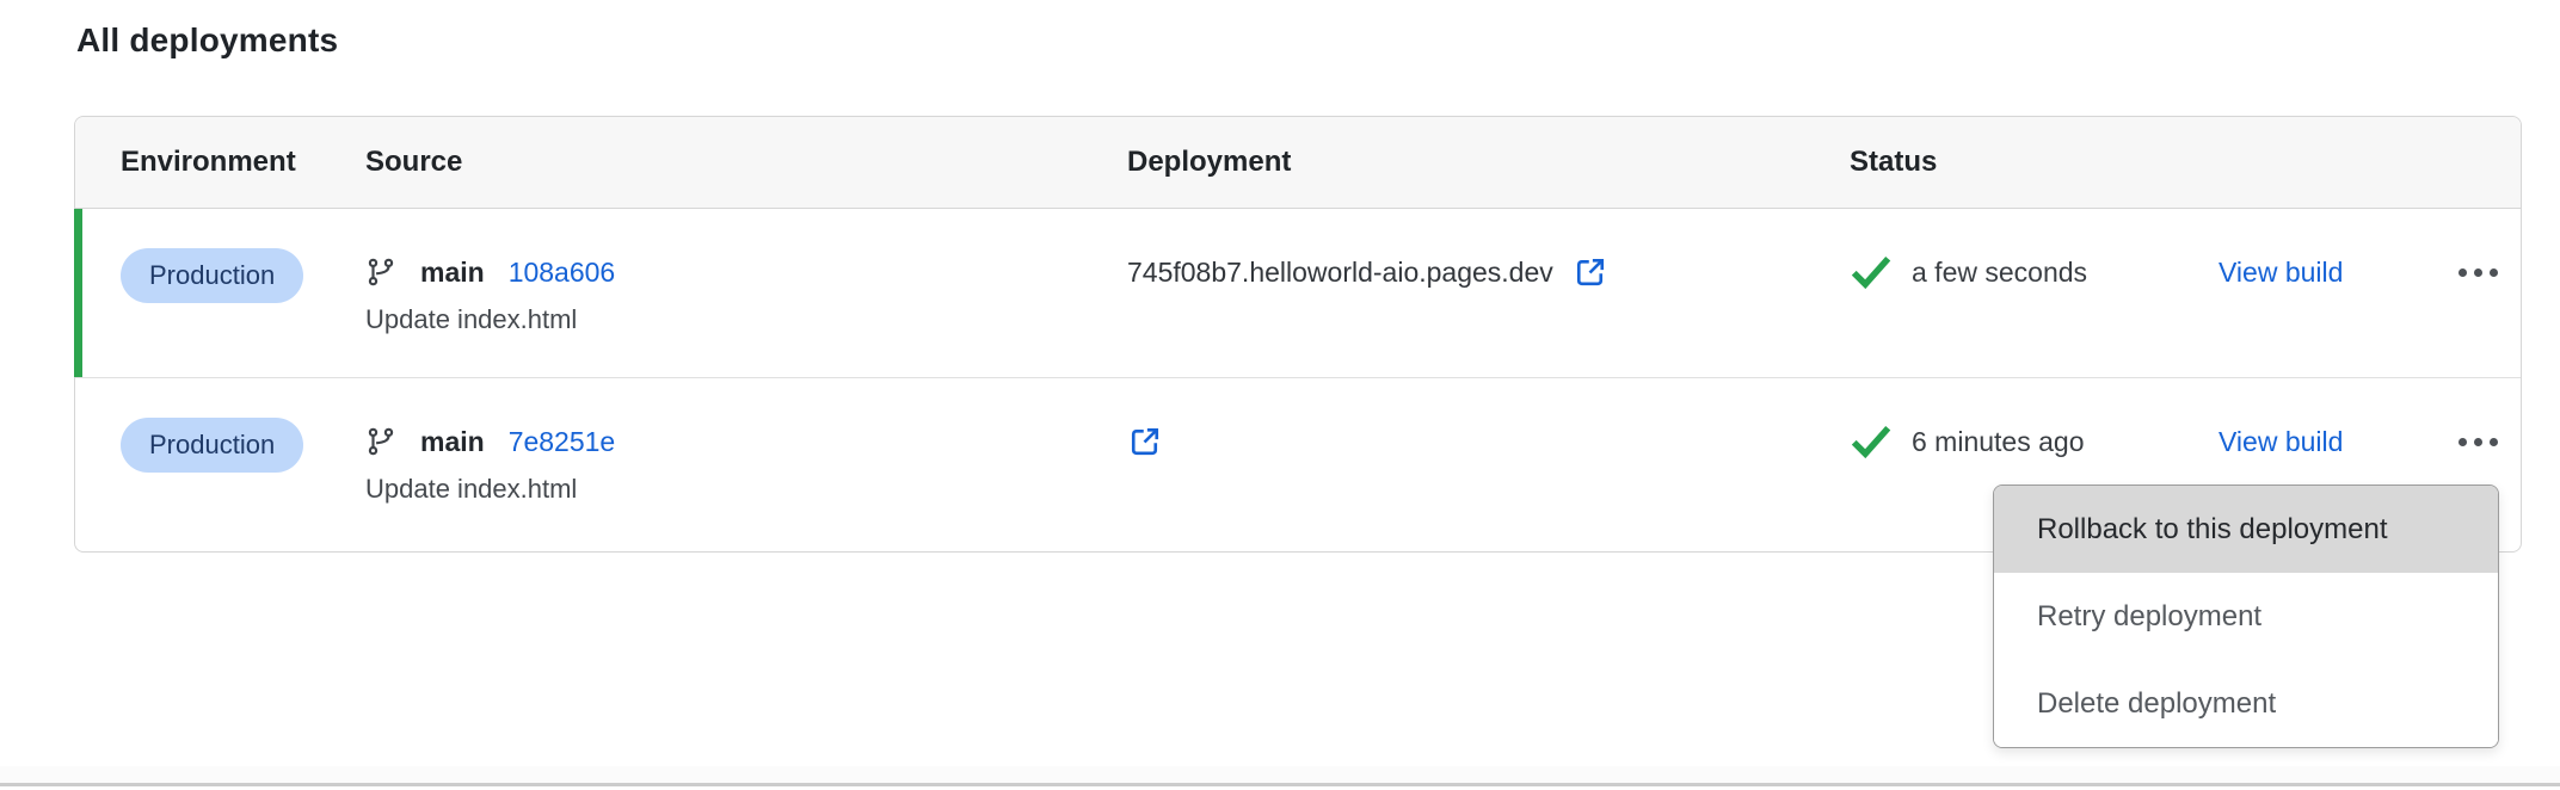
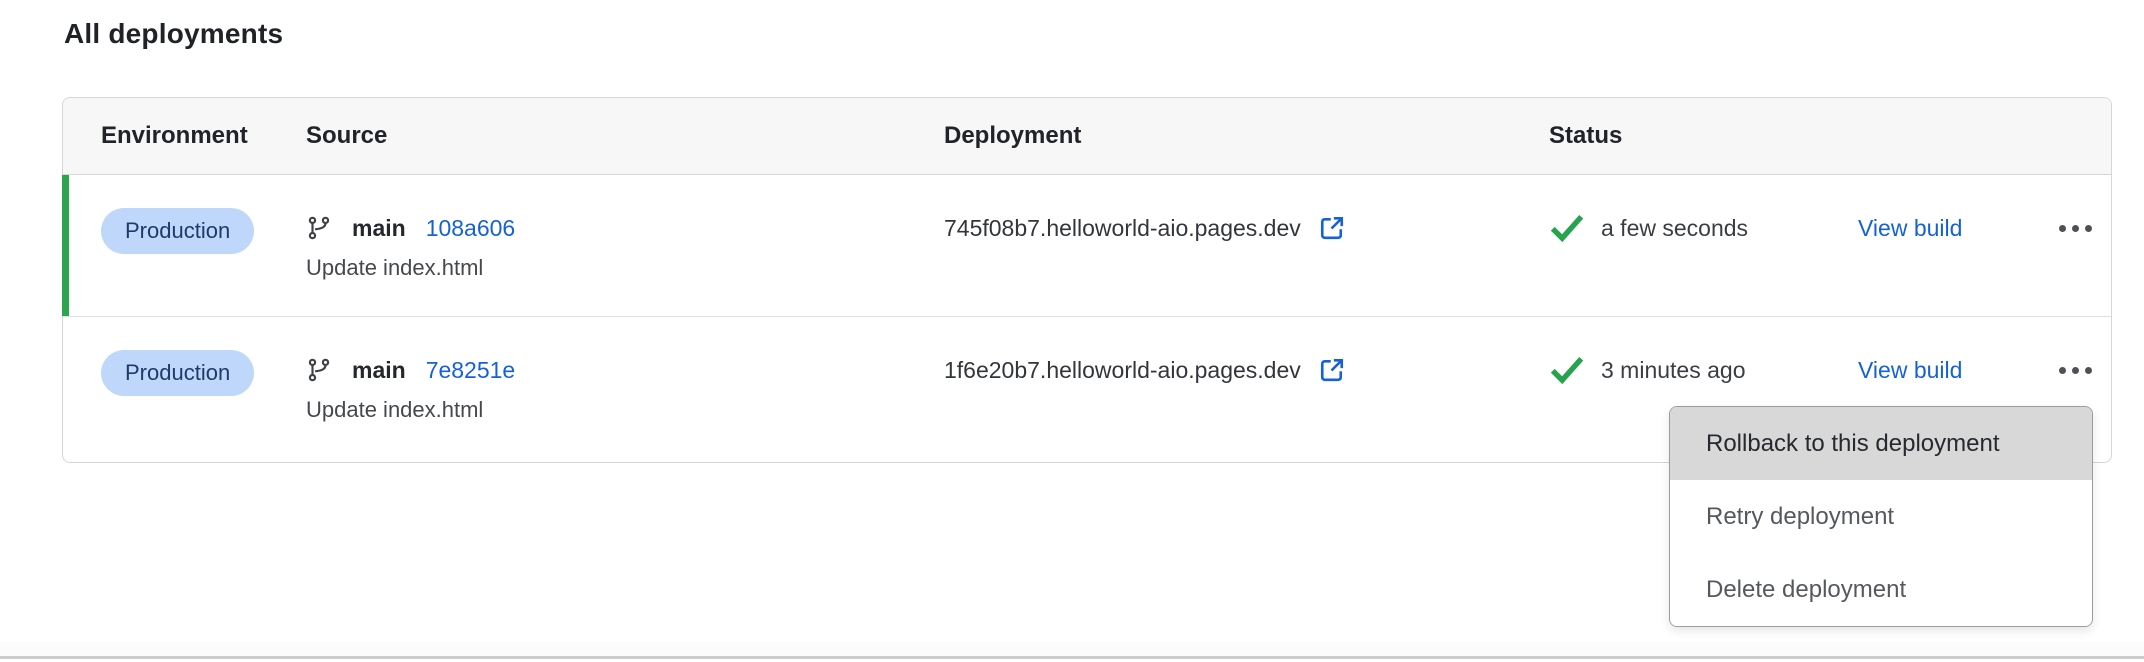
  All deployments
  Environment
  Source
  Deployment
  Status
  Production
  main
  108a606
  Update index.html
  745f08b7.helloworld-aio.pages.dev
  a few seconds
  View build
  Production
  main
  7e8251e
  Update index.html
+ 1f6e20b7.helloworld-aio.pages.dev
- 6 minutes ago
+ 3 minutes ago
  View build
  Rollback to this deployment
  Retry deployment
  Delete deployment
